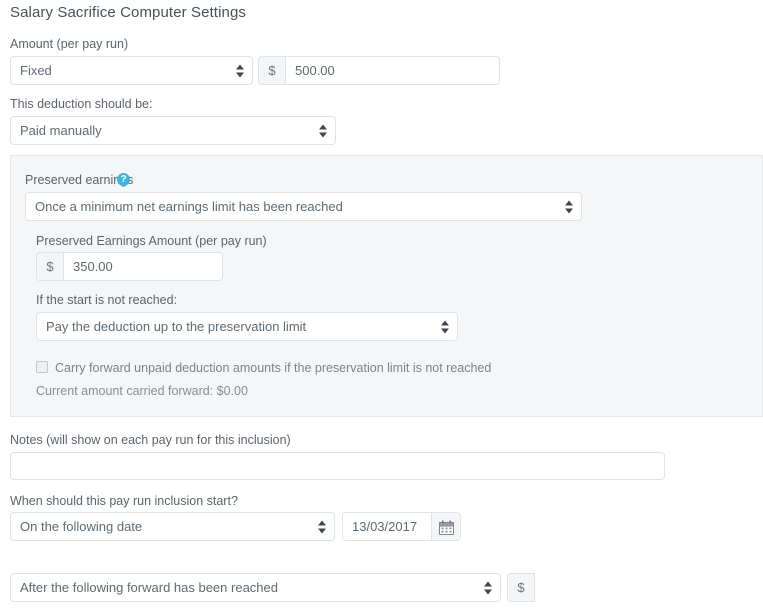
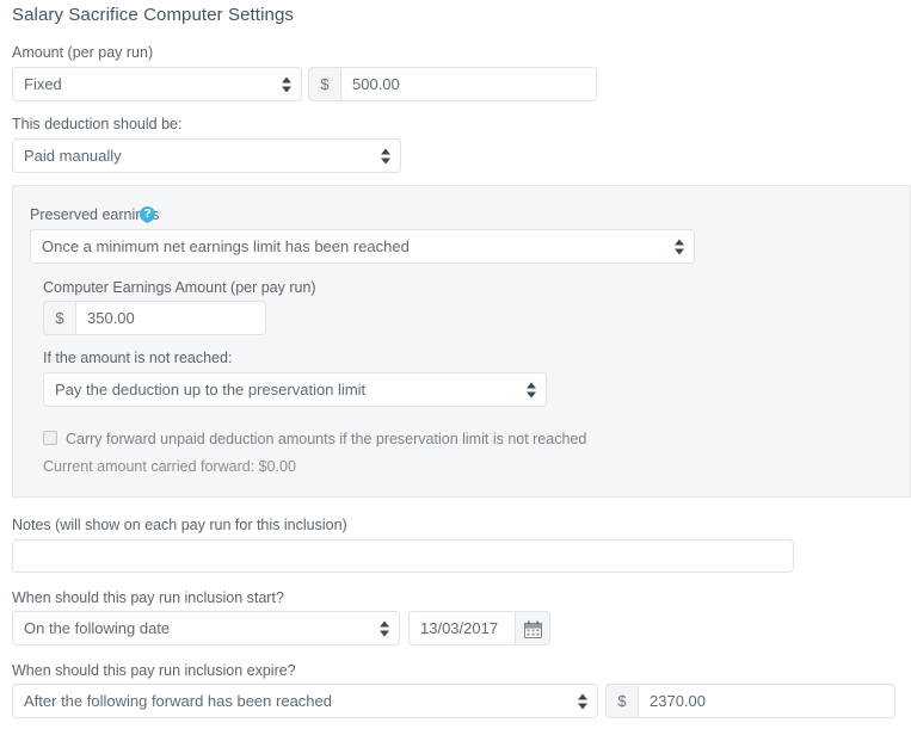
  Salary Sacrifice Computer Settings
  Amount (per pay run)
  Fixed
  $
  500.00
  This deduction should be:
  Paid manually
  Preserved earnis
  ?
  Once a minimum net earnings limit has been reached
- Preserved Earnings Amount (per pay run)
+ Computer Earnings Amount (per pay run)
  $
  350.00
- If the start is not reached:
+ If the amount is not reached:
  Pay the deduction up to the preservation limit
  Carry forward unpaid deduction amounts if the preservation limit is not reached
  Current amount carried forward: $0.00
  Notes (will show on each pay run for this inclusion)
  When should this pay run inclusion start?
  On the following date
  13/03/2017
+ When should this pay run inclusion expire?
  After the following forward has been reached
  $
+ 2370.00
